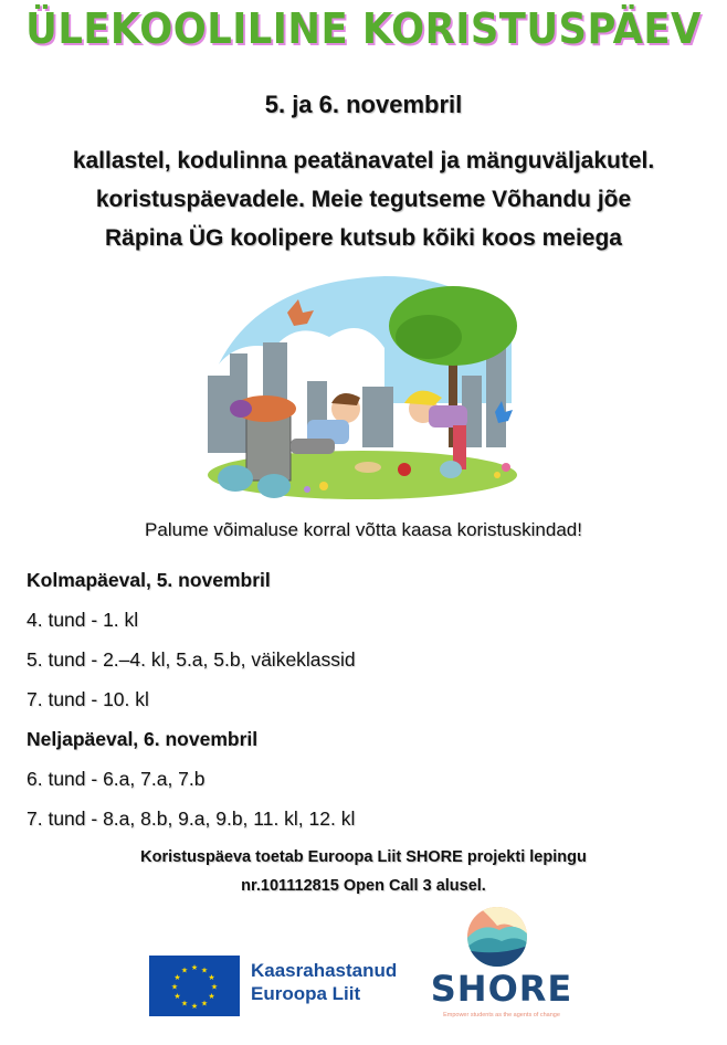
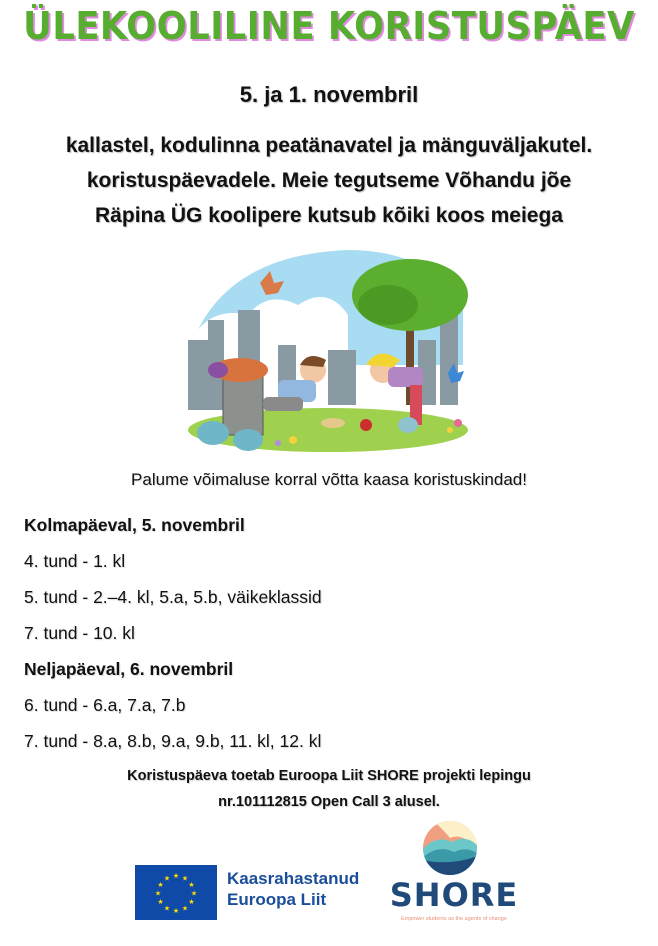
  ÜLEKOOLILINE KORISTUSPÄEV
- 5. ja 6. novembril
+ 5. ja 1. novembril
  kallastel, kodulinna peatänavatel ja mänguväljakutel.
  koristuspäevadele. Meie tegutseme Võhandu jõe
  Räpina ÜG koolipere kutsub kõiki koos meiega
  Palume võimaluse korral võtta kaasa koristuskindad!
  Kolmapäeval, 5. novembril
  4. tund - 1. kl
  5. tund - 2.–4. kl, 5.a, 5.b, väikeklassid
  7. tund - 10. kl
  Neljapäeval, 6. novembril
  6. tund - 6.a, 7.a, 7.b
  7. tund - 8.a, 8.b, 9.a, 9.b, 11. kl, 12. kl
  Koristuspäeva toetab Euroopa Liit SHORE projekti lepingu
  nr.101112815 Open Call 3 alusel.
  ★
  ★
  ★
  ★
  ★
  ★
  ★
  ★
  ★
  ★
  ★
  ★
  Kaasrahastanud
  Euroopa Liit
  SHORE
